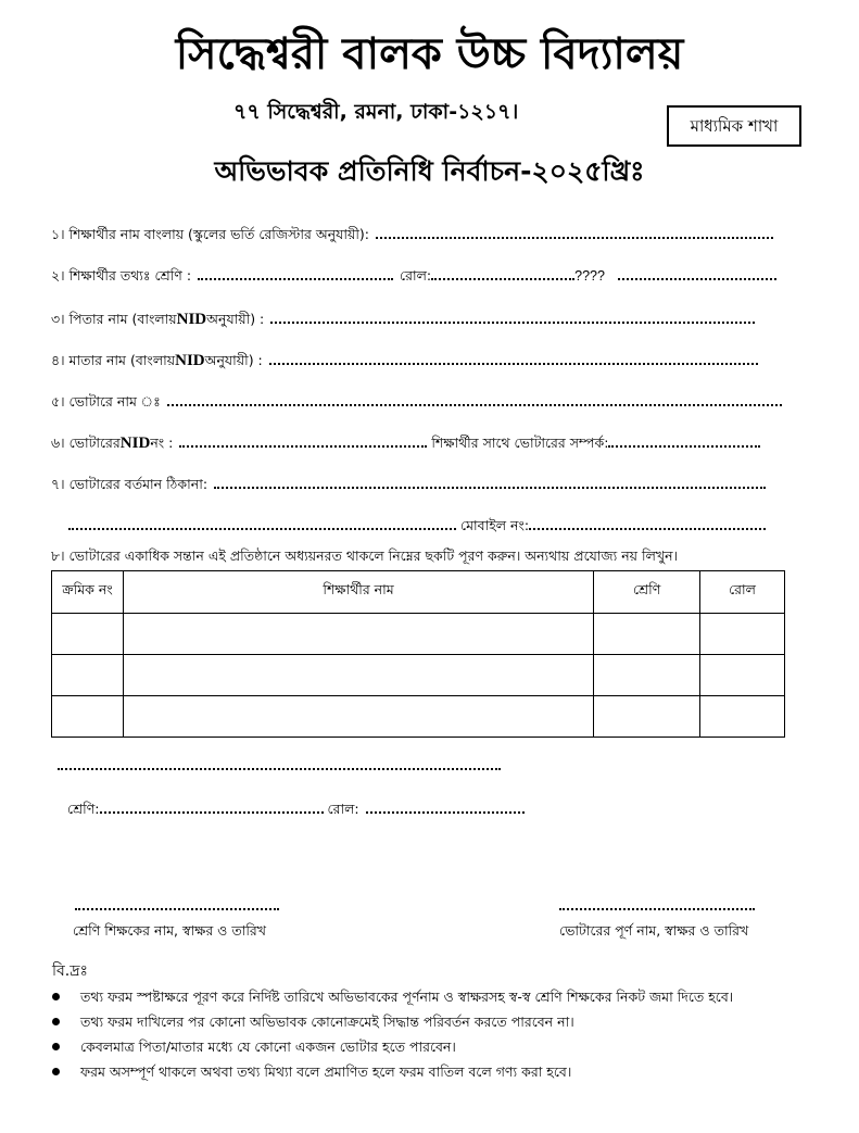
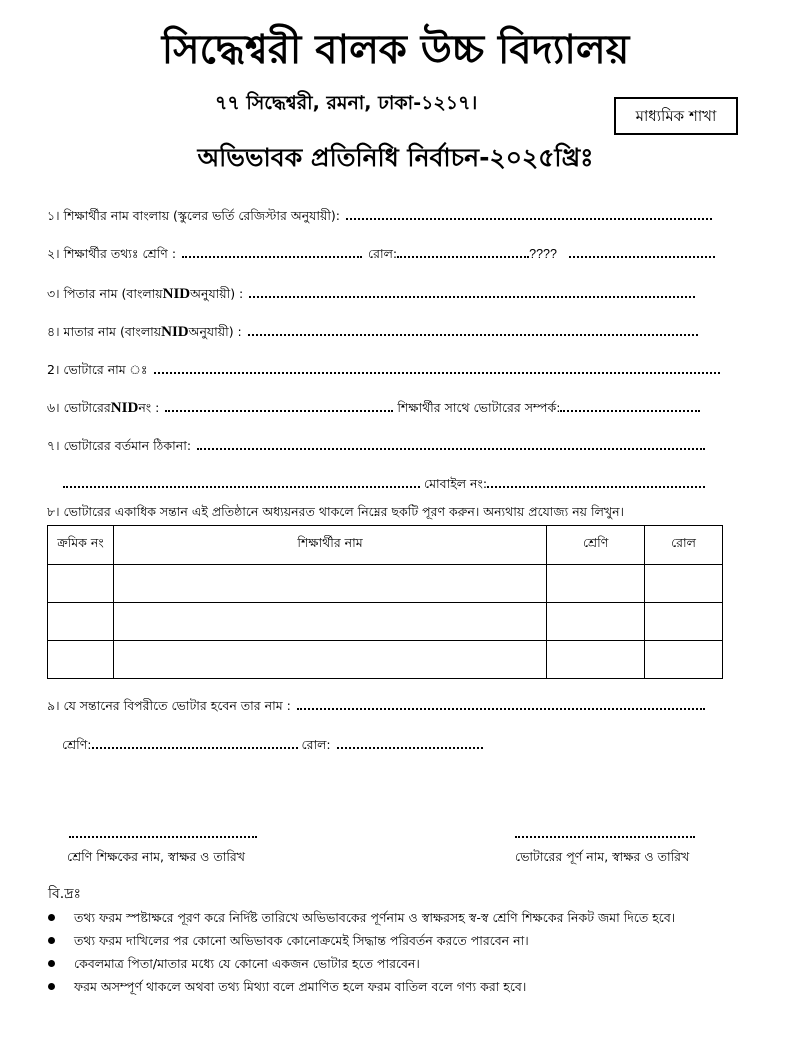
  সিদ্ধেশ্বরী বালক উচ্চ বিদ্যালয়
  ৭৭ সিদ্ধেশ্বরী, রমনা, ঢাকা-১২১৭।
  মাধ্যমিক শাখা
  অভিভাবক প্রতিনিধি নির্বাচন-২০২৫খ্রিঃ
  ১। শিক্ষার্থীর নাম বাংলায় (স্কুলের ভর্তি রেজিস্টার অনুযায়ী):
  ২। শিক্ষার্থীর তথ্যঃ শ্রেণি :
  রোল:
  ????
  ৩। পিতার নাম (বাংলায়
  NID
  অনুযায়ী) :
  ৪। মাতার নাম (বাংলায়
  NID
  অনুযায়ী) :
- ৫। ভোটারে নাম ঃ
+ 2। ভোটারে নাম ঃ
  ৬। ভোটারের
  NID
  নং :
  শিক্ষার্থীর সাথে ভোটারের সম্পর্ক:
  ৭। ভোটারের বর্তমান ঠিকানা:
  মোবাইল নং:
  ৮। ভোটারের একাধিক সন্তান এই প্রতিষ্ঠানে অধ্যয়নরত থাকলে নিম্নের ছকটি পূরণ করুন। অন্যথায় প্রযোজ্য নয় লিখুন।
  ক্রমিক নং	শিক্ষার্থীর নাম	শ্রেণি	রোল
+ ৯। যে সন্তানের বিপরীতে ভোটার হবেন তার নাম :
  শ্রেণি:
  রোল:
  শ্রেণি শিক্ষকের নাম, স্বাক্ষর ও তারিখ
  ভোটারের পূর্ণ নাম, স্বাক্ষর ও তারিখ
  বি.দ্রঃ
  তথ্য ফরম স্পষ্টাক্ষরে পূরণ করে নির্দিষ্ট তারিখে অভিভাবকের পূর্ণনাম ও স্বাক্ষরসহ স্ব-স্ব শ্রেণি শিক্ষকের নিকট জমা দিতে হবে।
  তথ্য ফরম দাখিলের পর কোনো অভিভাবক কোনোক্রমেই সিদ্ধান্ত পরিবর্তন করতে পারবেন না।
  কেবলমাত্র পিতা/মাতার মধ্যে যে কোনো একজন ভোটার হতে পারবেন।
  ফরম অসম্পূর্ণ থাকলে অথবা তথ্য মিথ্যা বলে প্রমাণিত হলে ফরম বাতিল বলে গণ্য করা হবে।
